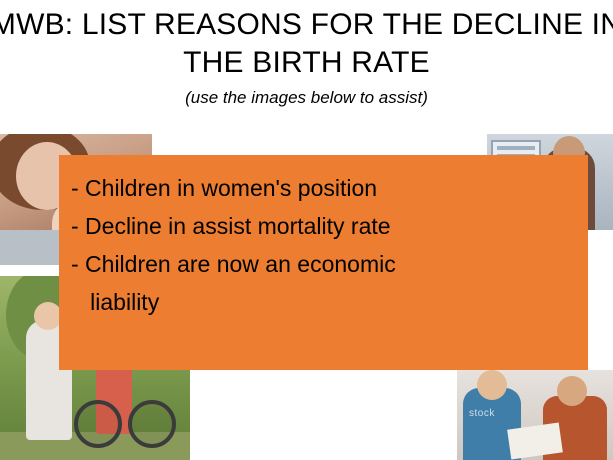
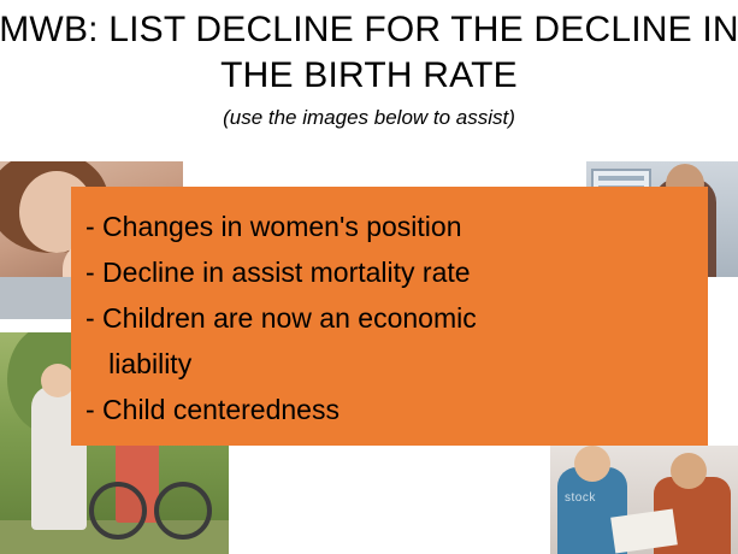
  stock
- MWB: LIST REASONS FOR THE DECLINE IN THE BIRTH RATE
+ MWB: LIST DECLINE FOR THE DECLINE IN THE BIRTH RATE
  (use the images below to assist)
- - Children in women's position
+ - Changes in women's position
  - Decline in assist mortality rate
  - Children are now an economic
  liability
+ - Child centeredness
